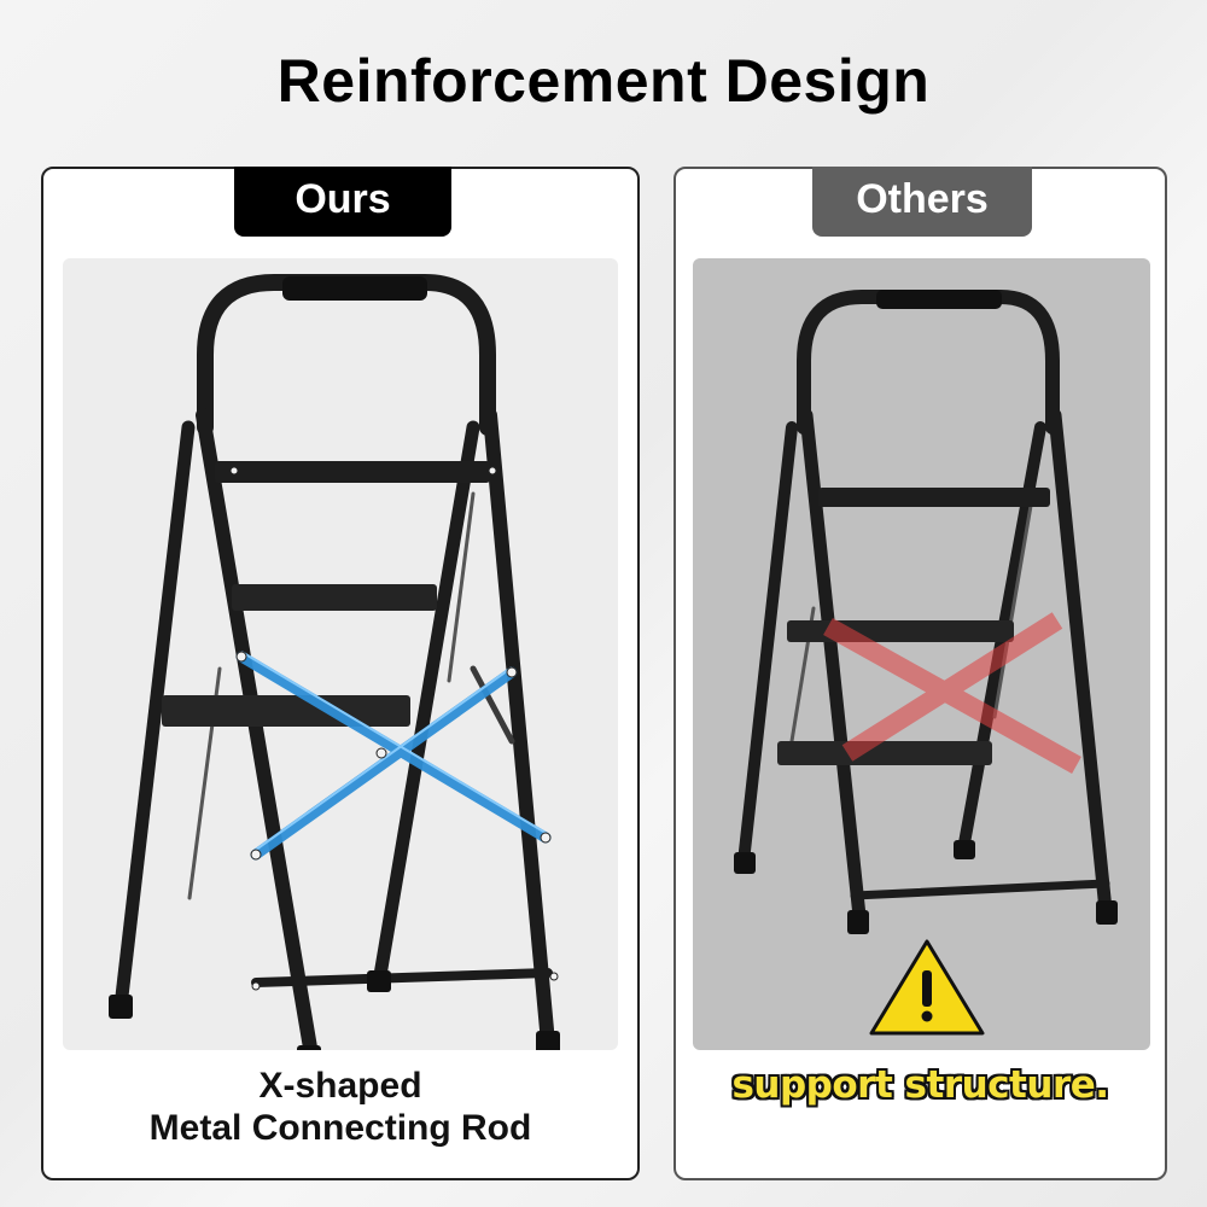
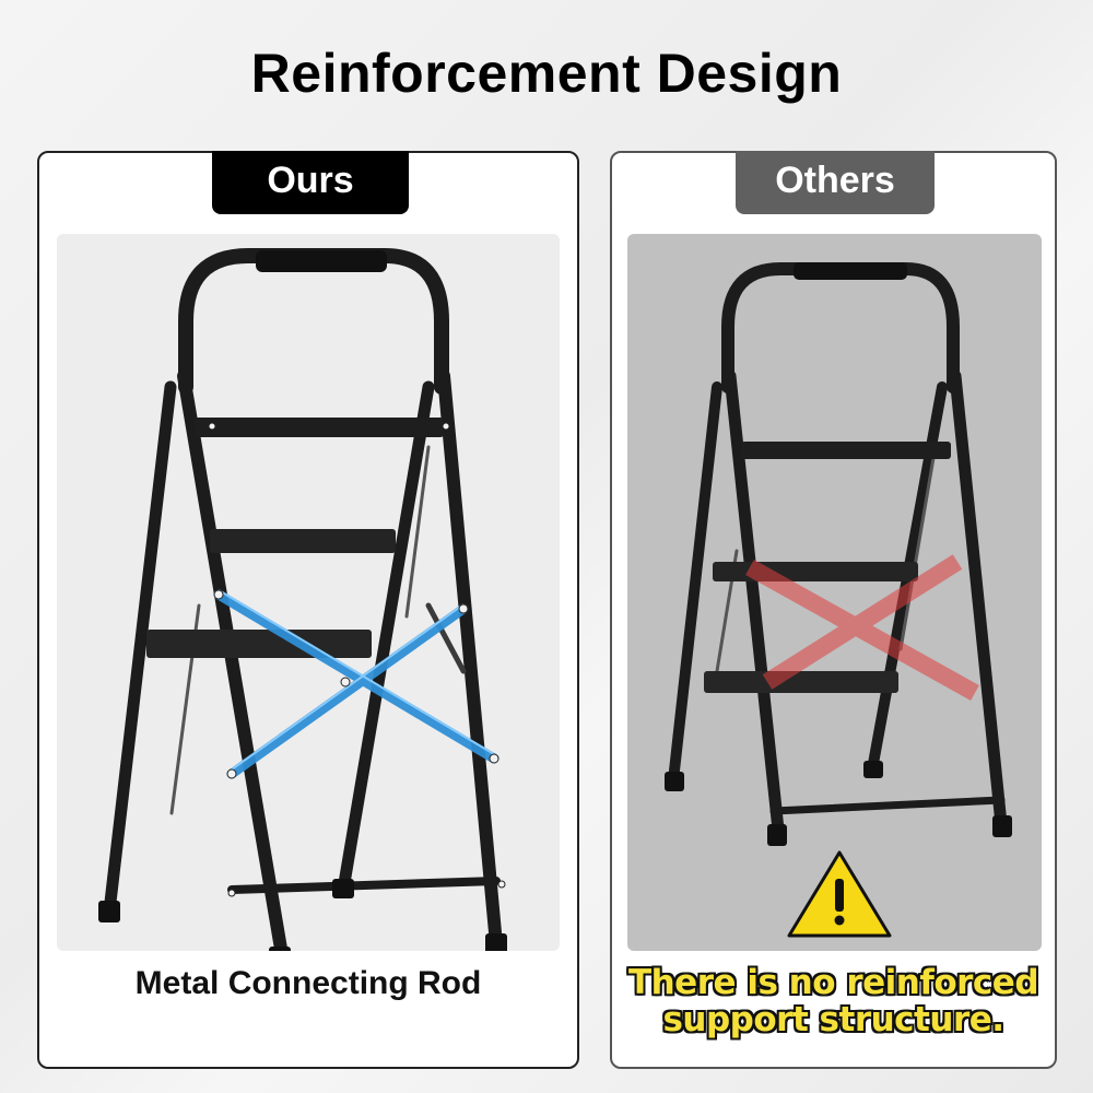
  Reinforcement Design
  Ours
- X-shaped
  Metal Connecting Rod
  Others
+ There is no reinforced
  support structure.
